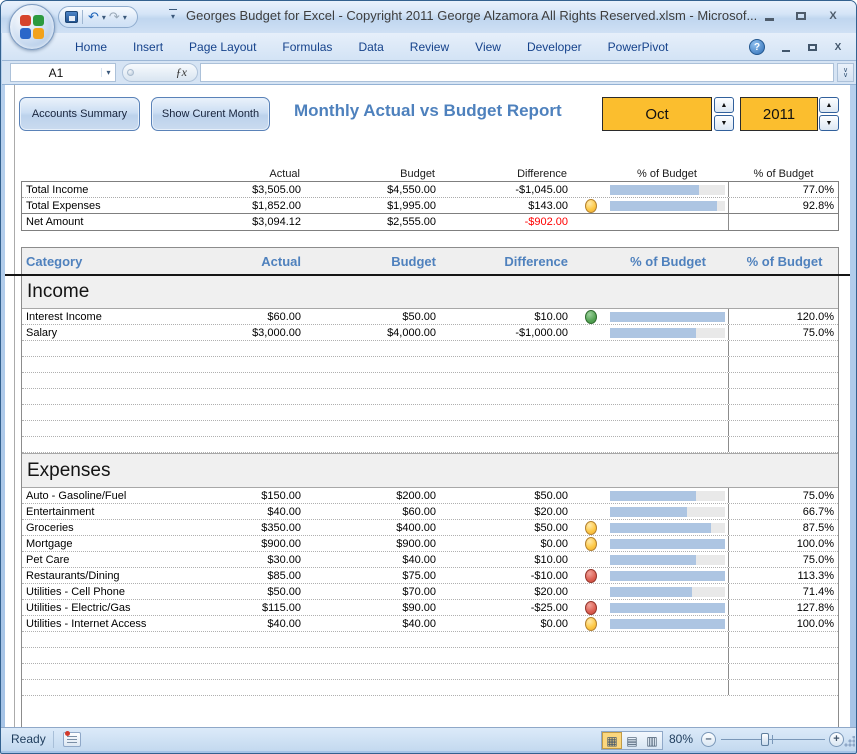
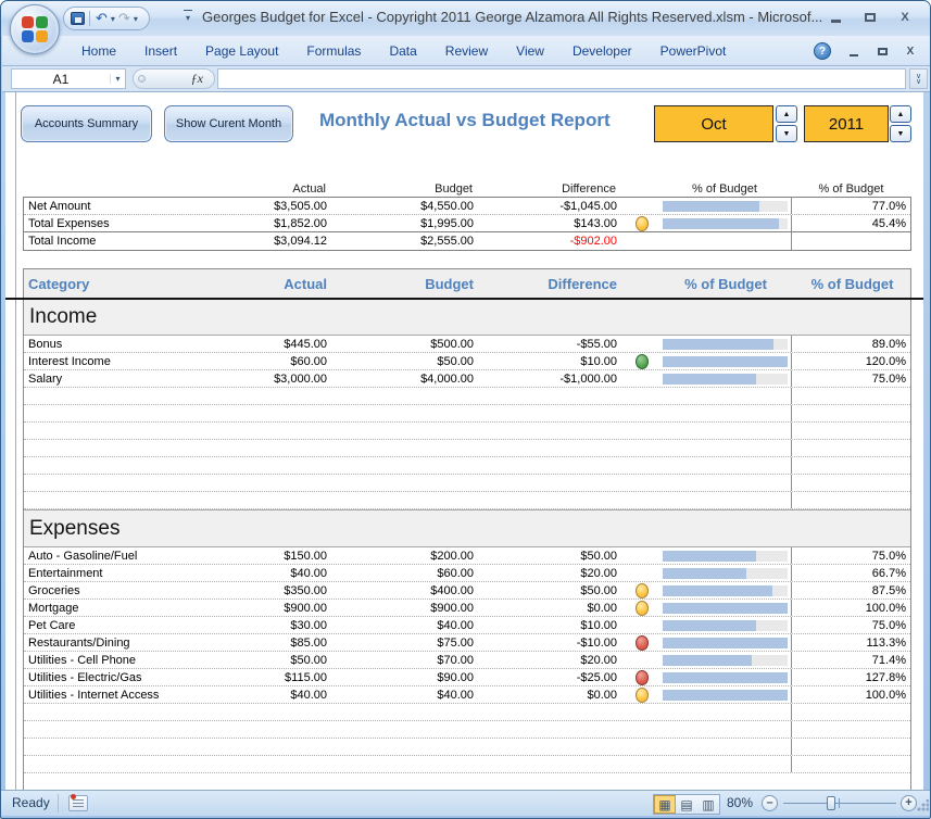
  ↶
  ▾
  ↷
  ▾
  ▾
  Georges Budget for Excel - Copyright 2011 George Alzamora All Rights Reserved.xlsm - Microsof...
  X
  Home
  Insert
  Page Layout
  Formulas
  Data
  Review
  View
  Developer
  PowerPivot
  ?
  X
  A1
  ▾
  ƒx
  Accounts Summary
  Show Curent Month
  Monthly Actual vs Budget Report
  Oct
  2011
  Actual
  Budget
  Difference
  % of Budget
  % of Budget
- Total Income
+ Net Amount
  $3,505.00
  $4,550.00
  -$1,045.00
  77.0%
  Total Expenses
  $1,852.00
  $1,995.00
  $143.00
- 92.8%
+ 45.4%
- Net Amount
+ Total Income
  $3,094.12
  $2,555.00
  -$902.00
  Category
  Actual
  Budget
  Difference
  % of Budget
  % of Budget
  Income
+ Bonus
+ $445.00
+ $500.00
+ -$55.00
+ 89.0%
  Interest Income
  $60.00
  $50.00
  $10.00
  120.0%
  Salary
  $3,000.00
  $4,000.00
  -$1,000.00
  75.0%
  Expenses
  Auto - Gasoline/Fuel
  $150.00
  $200.00
  $50.00
  75.0%
  Entertainment
  $40.00
  $60.00
  $20.00
  66.7%
  Groceries
  $350.00
  $400.00
  $50.00
  87.5%
  Mortgage
  $900.00
  $900.00
  $0.00
  100.0%
  Pet Care
  $30.00
  $40.00
  $10.00
  75.0%
  Restaurants/Dining
  $85.00
  $75.00
  -$10.00
  113.3%
  Utilities - Cell Phone
  $50.00
  $70.00
  $20.00
  71.4%
  Utilities - Electric/Gas
  $115.00
  $90.00
  -$25.00
  127.8%
  Utilities - Internet Access
  $40.00
  $40.00
  $0.00
  100.0%
  Ready
  ▦
  ▤
  ▥
  80%
  –
  +
